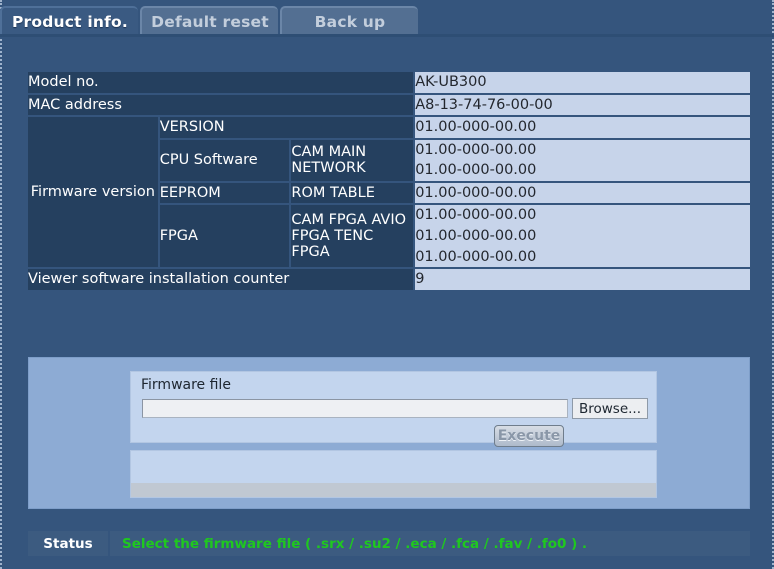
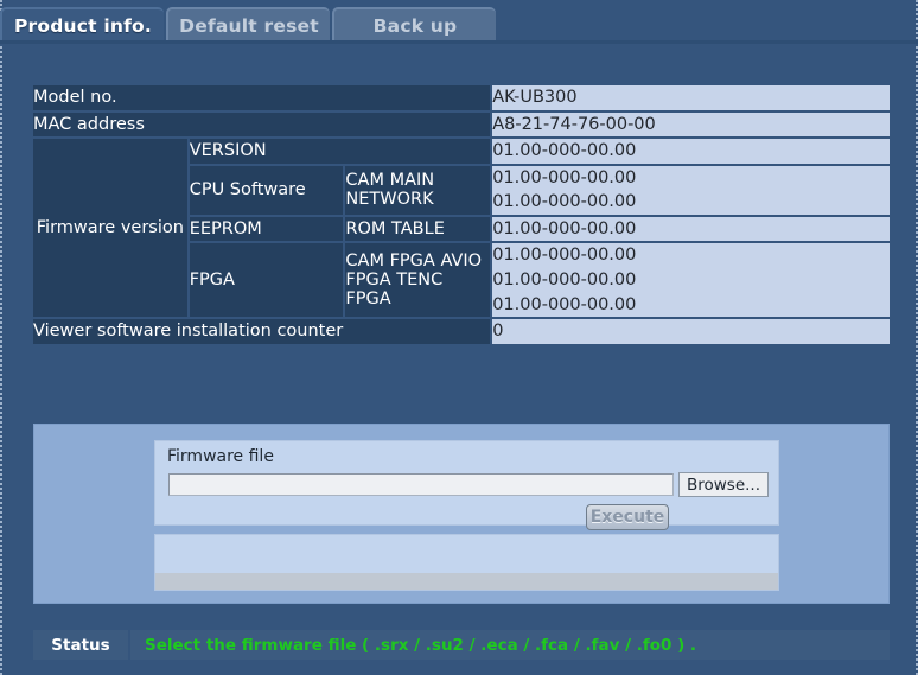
  Product info.
  Default reset
  Back up
  Model no.	AK-UB300
- MAC address	A8-13-74-76-00-00
+ MAC address	A8-21-74-76-00-00
  Firmware version	VERSION	01.00-000-00.00
  CPU Software	CAM MAIN NETWORK	01.00-000-00.00 01.00-000-00.00
  EEPROM	ROM TABLE	01.00-000-00.00
  FPGA	CAM FPGA AVIO FPGA TENC FPGA	01.00-000-00.00 01.00-000-00.00 01.00-000-00.00
- Viewer software installation counter	9
+ Viewer software installation counter	0
  Firmware file
  Browse...
  Execute
  Status
  Select the firmware file ( .srx / .su2 / .eca / .fca / .fav / .fo0 ) .
